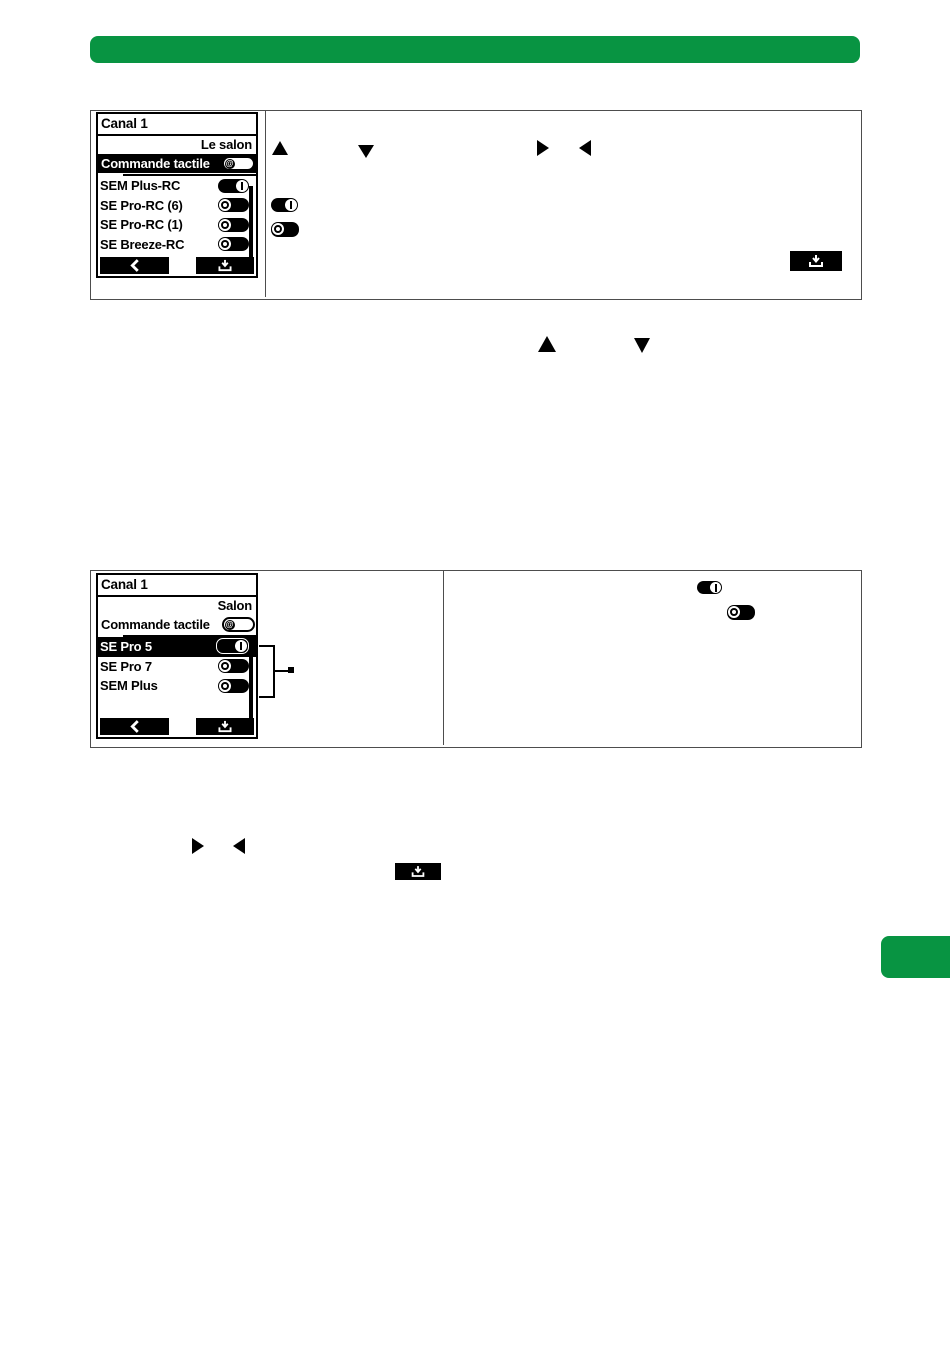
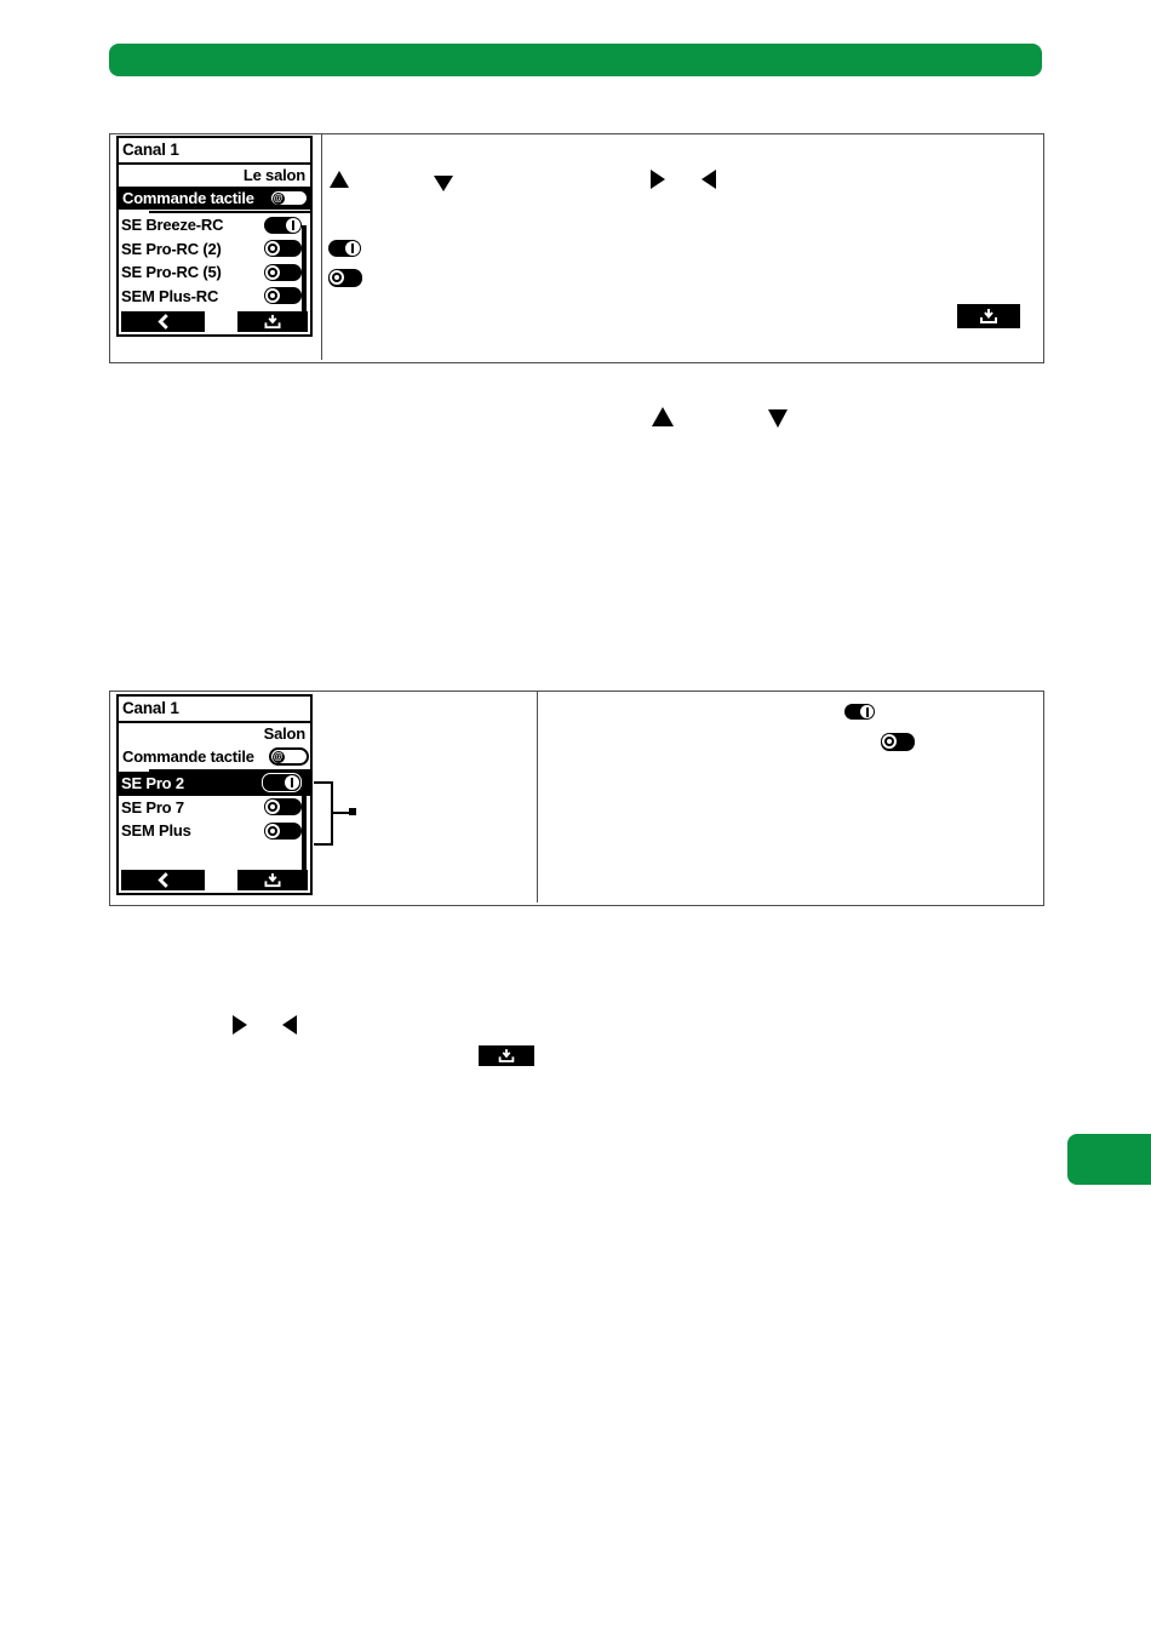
  Canal 1
  Le salon
  Commande tactile
  @
- SEM Plus-RC
+ SE Breeze-RC
- SE Pro-RC (6)
+ SE Pro-RC (2)
- SE Pro-RC (1)
+ SE Pro-RC (5)
- SE Breeze-RC
+ SEM Plus-RC
  Canal 1
  Salon
  Commande tactile
  @
- SE Pro 5
+ SE Pro 2
  SE Pro 7
  SEM Plus
